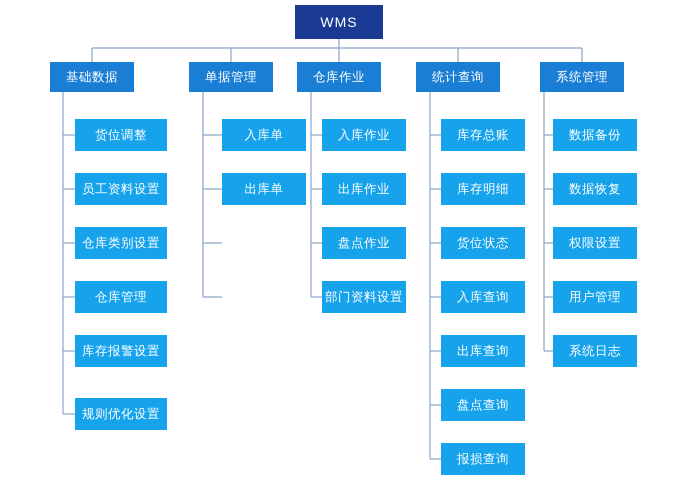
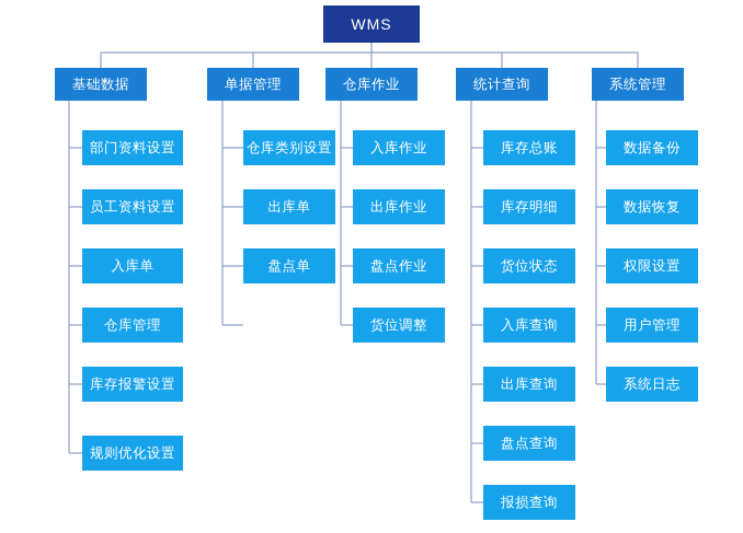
  WMS
  基础数据
  单据管理
  仓库作业
  统计查询
  系统管理
- 货位调整
+ 部门资料设置
  员工资料设置
- 仓库类别设置
+ 入库单
  仓库管理
  库存报警设置
  规则优化设置
- 入库单
+ 仓库类别设置
  出库单
+ 盘点单
  入库作业
  出库作业
  盘点作业
- 部门资料设置
+ 货位调整
  库存总账
  库存明细
  货位状态
  入库查询
  出库查询
  盘点查询
  报损查询
  数据备份
  数据恢复
  权限设置
  用户管理
  系统日志
